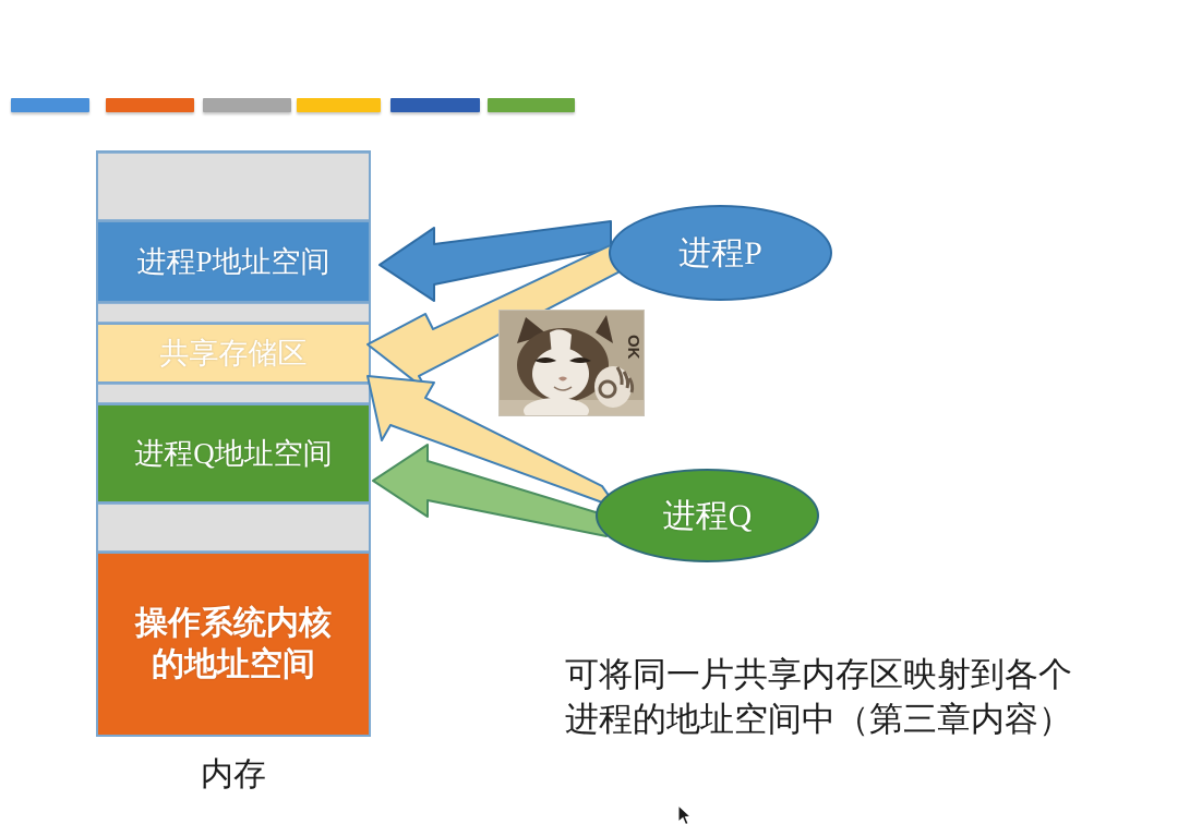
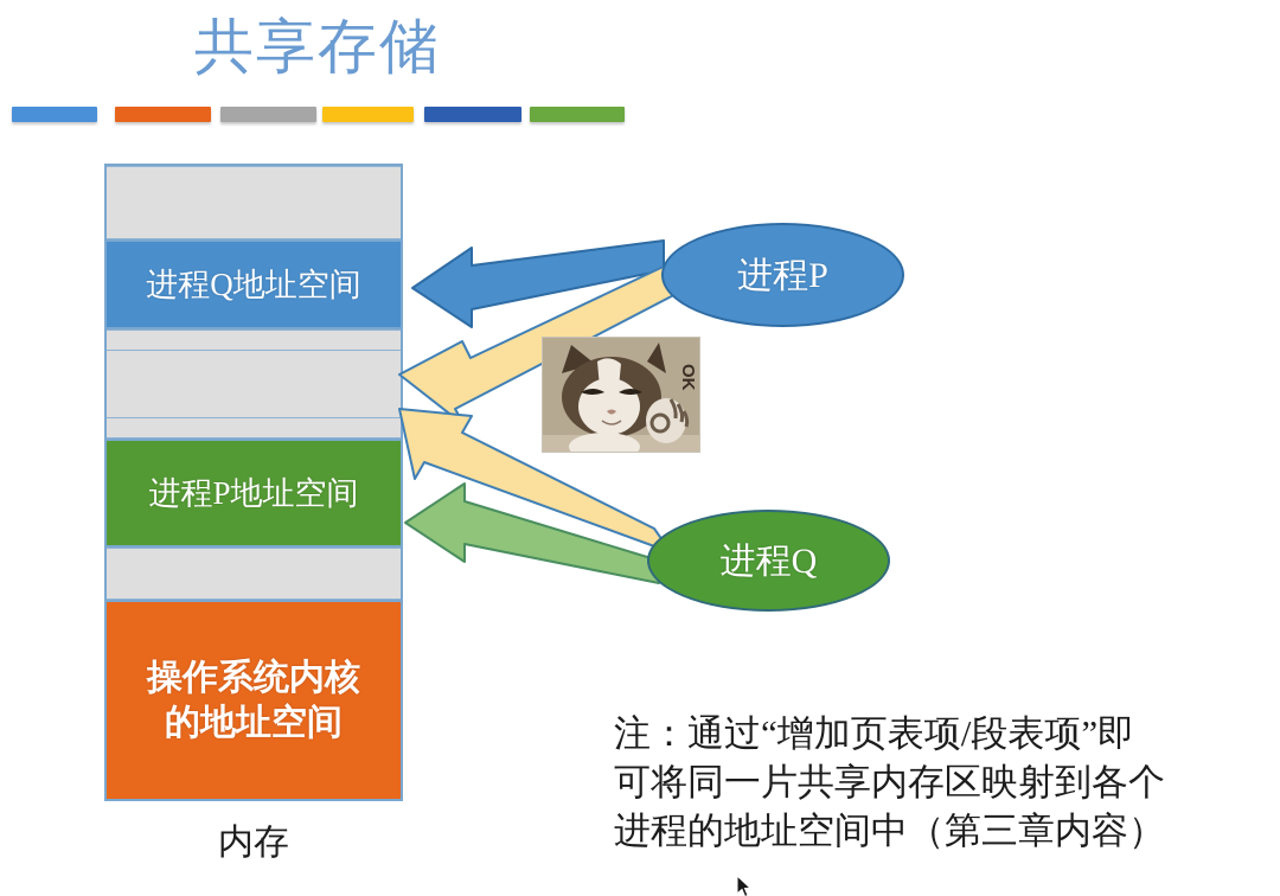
+ 共享存储
- 进程P地址空间
+ 进程Q地址空间
- 共享存储区
- 进程Q地址空间
+ 进程P地址空间
  操作系统内核
  的地址空间
  内存
  进程P
  进程Q
+ 注：通过“增加页表项/段表项”即
  可将同一片共享内存区映射到各个
  进程的地址空间中（第三章内容）
